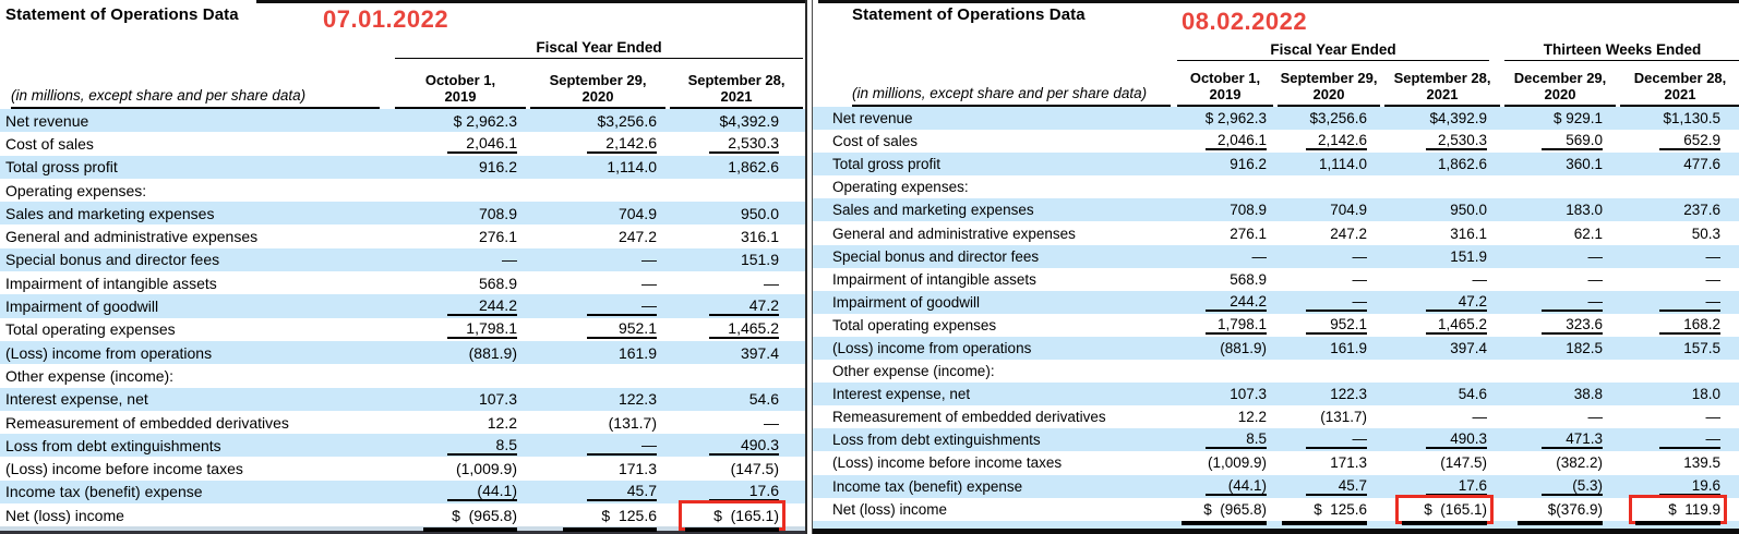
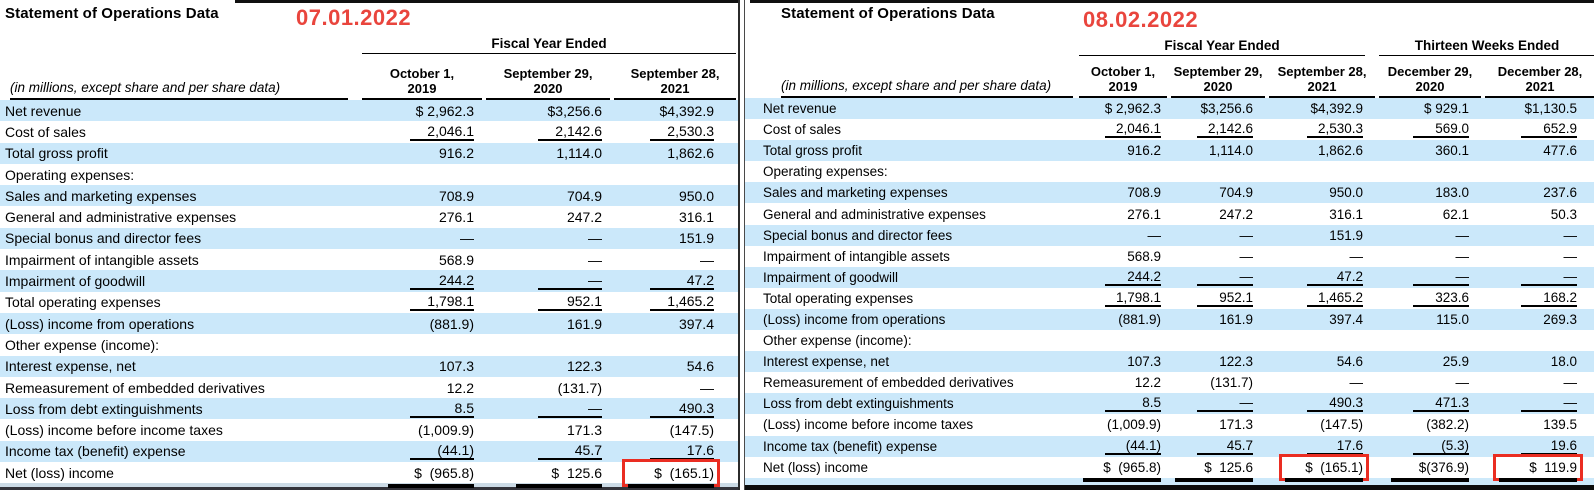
  Statement of Operations Data
  07.01.2022
  Fiscal Year Ended
  (in millions, except share and per share data)
  October 1,
  2019
  September 29,
  2020
  September 28,
  2021
  Net revenue
  $ 2,962.3
  $3,256.6
  $4,392.9
  Cost of sales
  2,046.1
  2,142.6
  2,530.3
  Total gross profit
  916.2
  1,114.0
  1,862.6
  Operating expenses:
  Sales and marketing expenses
  708.9
  704.9
  950.0
  General and administrative expenses
  276.1
  247.2
  316.1
  Special bonus and director fees
  —
  —
  151.9
  Impairment of intangible assets
  568.9
  —
  —
  Impairment of goodwill
  244.2
  —
  47.2
  Total operating expenses
  1,798.1
  952.1
  1,465.2
  (Loss) income from operations
  (881.9)
  161.9
  397.4
  Other expense (income):
  Interest expense, net
  107.3
  122.3
  54.6
  Remeasurement of embedded derivatives
  12.2
  (131.7)
  —
  Loss from debt extinguishments
  8.5
  —
  490.3
  (Loss) income before income taxes
  (1,009.9)
  171.3
  (147.5)
  Income tax (benefit) expense
  (44.1)
  45.7
  17.6
  Net (loss) income
  $ (965.8)
  $ 125.6
  $ (165.1)
  Statement of Operations Data
  08.02.2022
  Fiscal Year Ended
  Thirteen Weeks Ended
  (in millions, except share and per share data)
  October 1,
  2019
  September 29,
  2020
  September 28,
  2021
  December 29,
  2020
  December 28,
  2021
  Net revenue
  $ 2,962.3
  $3,256.6
  $4,392.9
  $ 929.1
  $1,130.5
  Cost of sales
  2,046.1
  2,142.6
  2,530.3
  569.0
  652.9
  Total gross profit
  916.2
  1,114.0
  1,862.6
  360.1
  477.6
  Operating expenses:
  Sales and marketing expenses
  708.9
  704.9
  950.0
  183.0
  237.6
  General and administrative expenses
  276.1
  247.2
  316.1
  62.1
  50.3
  Special bonus and director fees
  —
  —
  151.9
  —
  —
  Impairment of intangible assets
  568.9
  —
  —
  —
  —
  Impairment of goodwill
  244.2
  —
  47.2
  —
  —
  Total operating expenses
  1,798.1
  952.1
  1,465.2
  323.6
  168.2
  (Loss) income from operations
  (881.9)
  161.9
  397.4
- 182.5
+ 115.0
- 157.5
+ 269.3
  Other expense (income):
  Interest expense, net
  107.3
  122.3
  54.6
- 38.8
+ 25.9
  18.0
  Remeasurement of embedded derivatives
  12.2
  (131.7)
  —
  —
  —
  Loss from debt extinguishments
  8.5
  —
  490.3
  471.3
  —
  (Loss) income before income taxes
  (1,009.9)
  171.3
  (147.5)
  (382.2)
  139.5
  Income tax (benefit) expense
  (44.1)
  45.7
  17.6
  (5.3)
  19.6
  Net (loss) income
  $ (965.8)
  $ 125.6
  $ (165.1)
  $(376.9)
  $ 119.9
